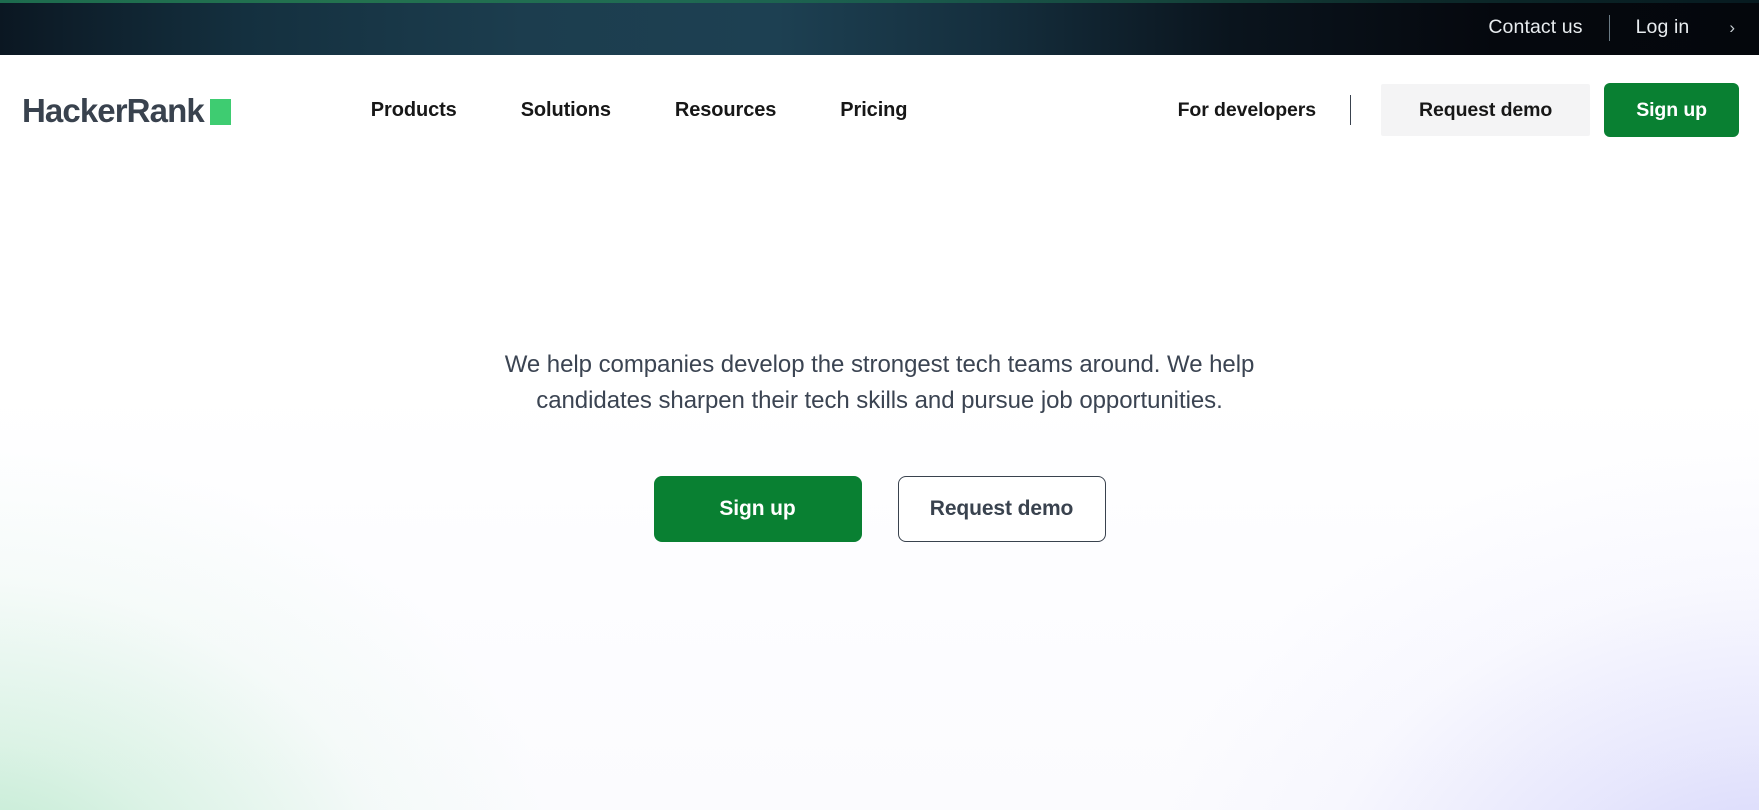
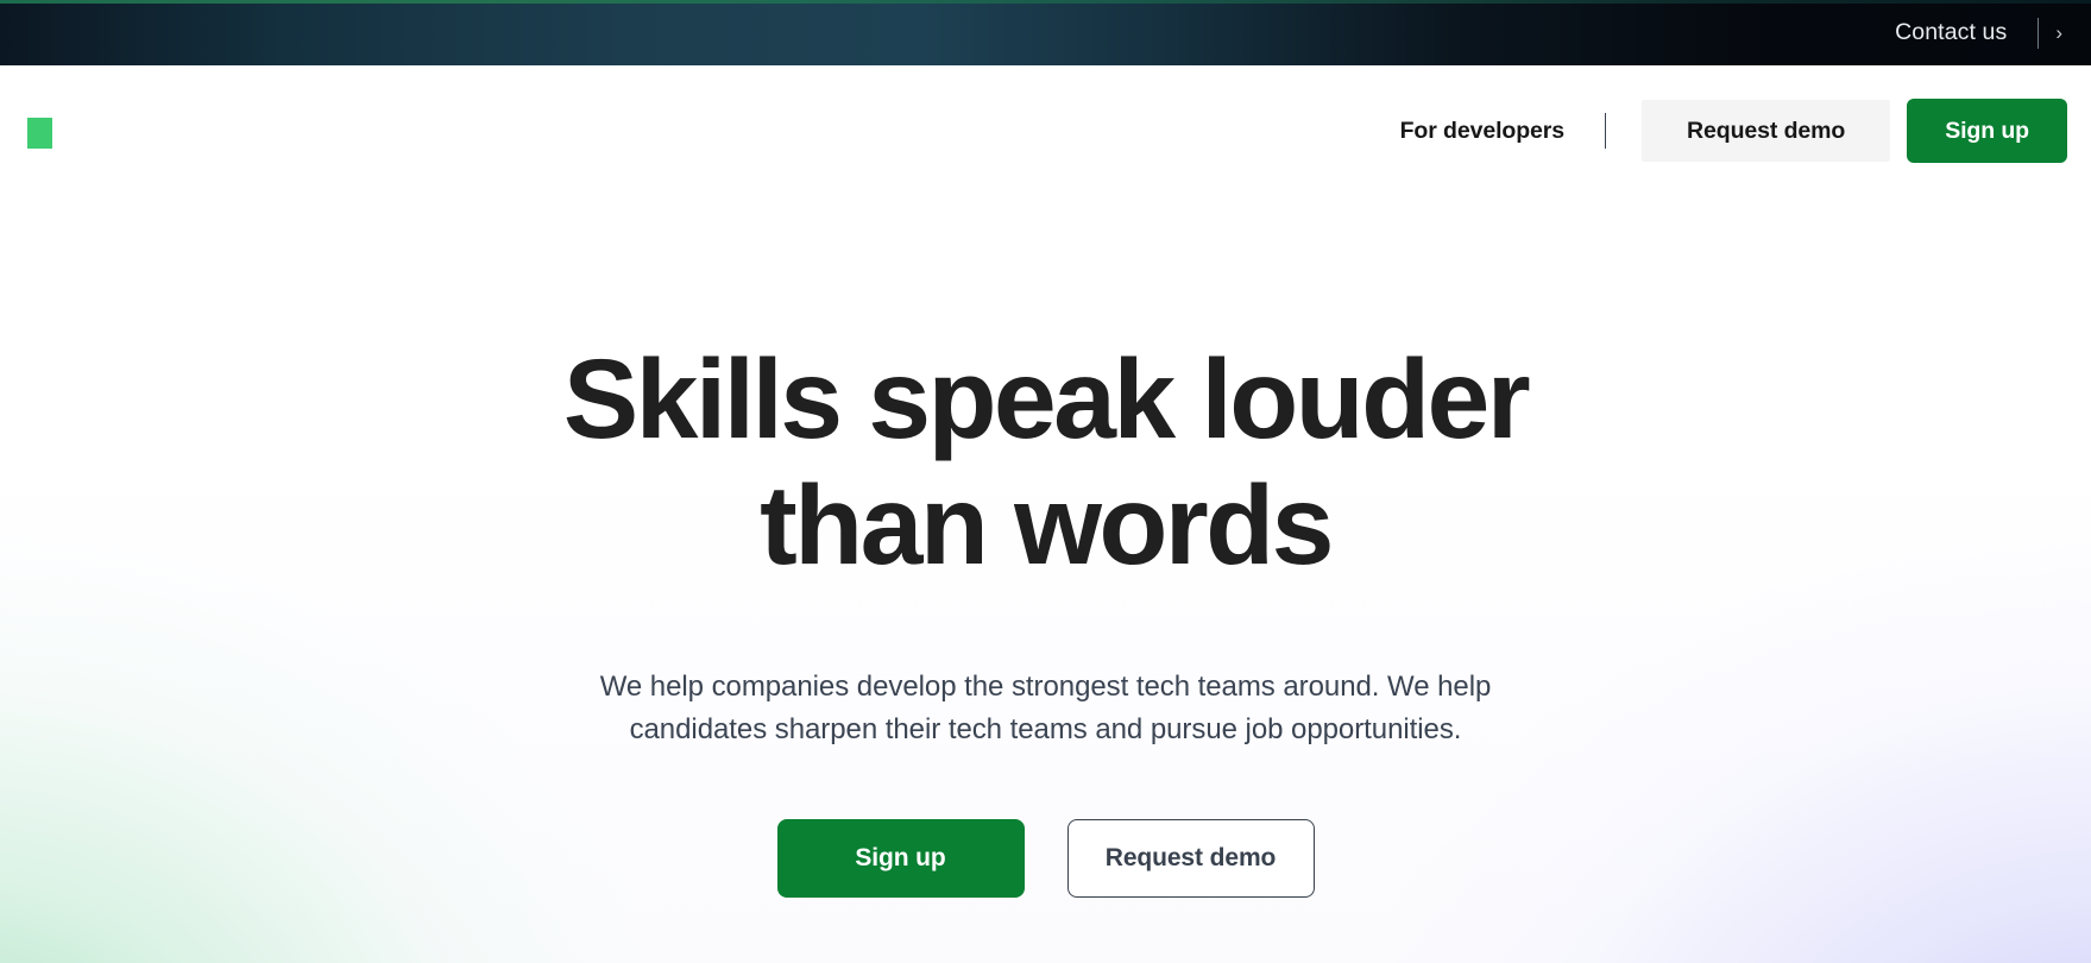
  Contact us
- Log in
  ›
- HackerRank
- Products
- Solutions
- Resources
- Pricing
  For developers
  Request demo
  Sign up
+ Skills speak louder
+ than words
- We help companies develop the strongest tech teams around. We help candidates sharpen their tech skills and pursue job opportunities.
+ We help companies develop the strongest tech teams around. We help candidates sharpen their tech teams and pursue job opportunities.
  Sign up
  Request demo
